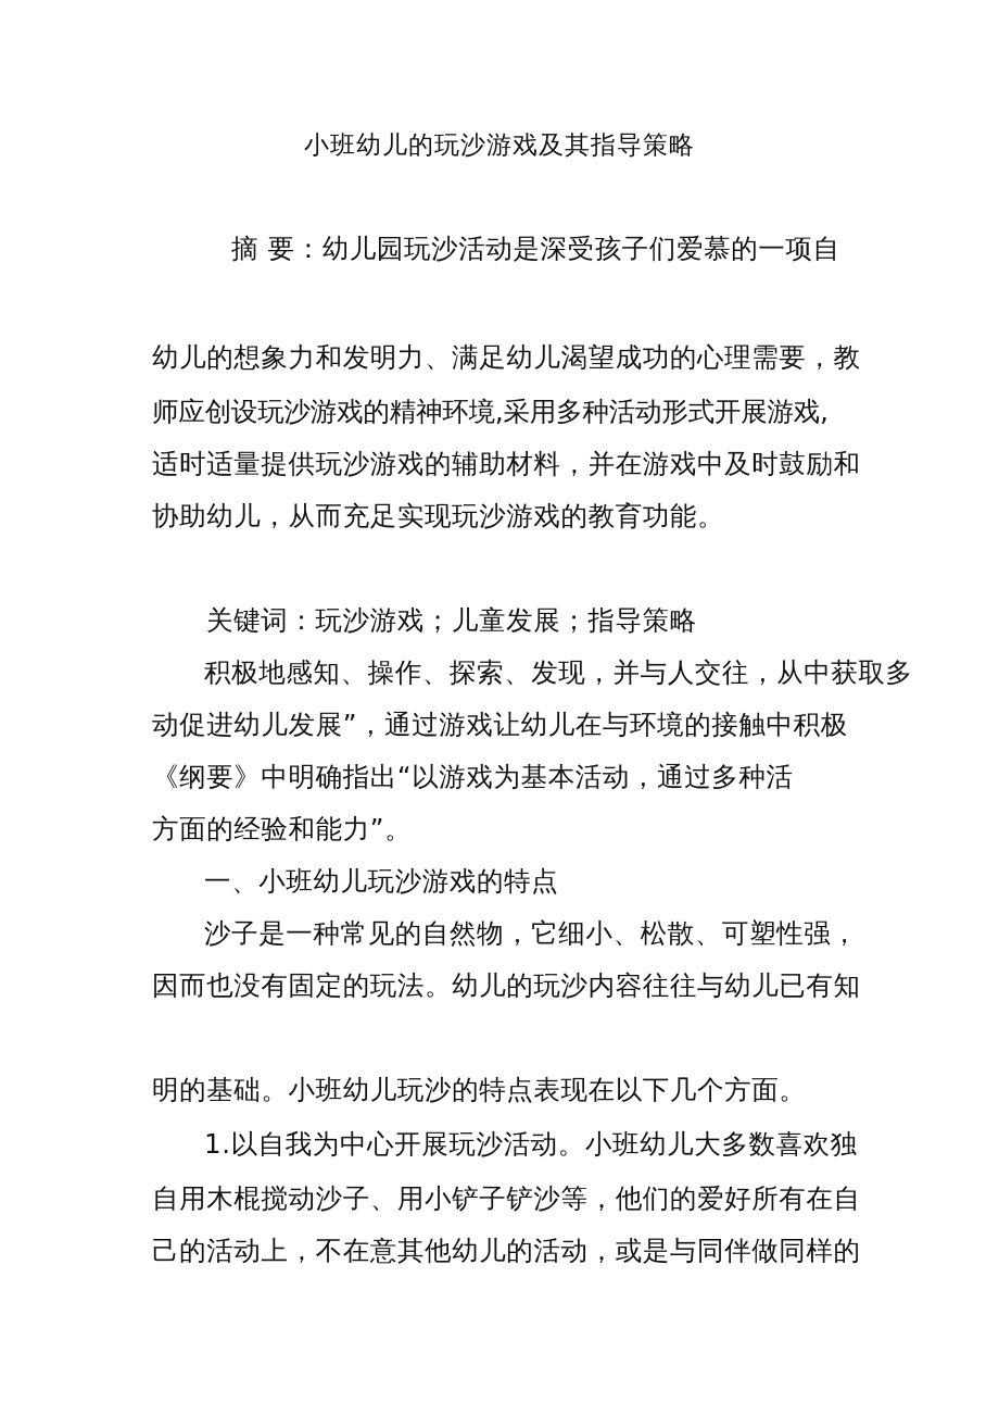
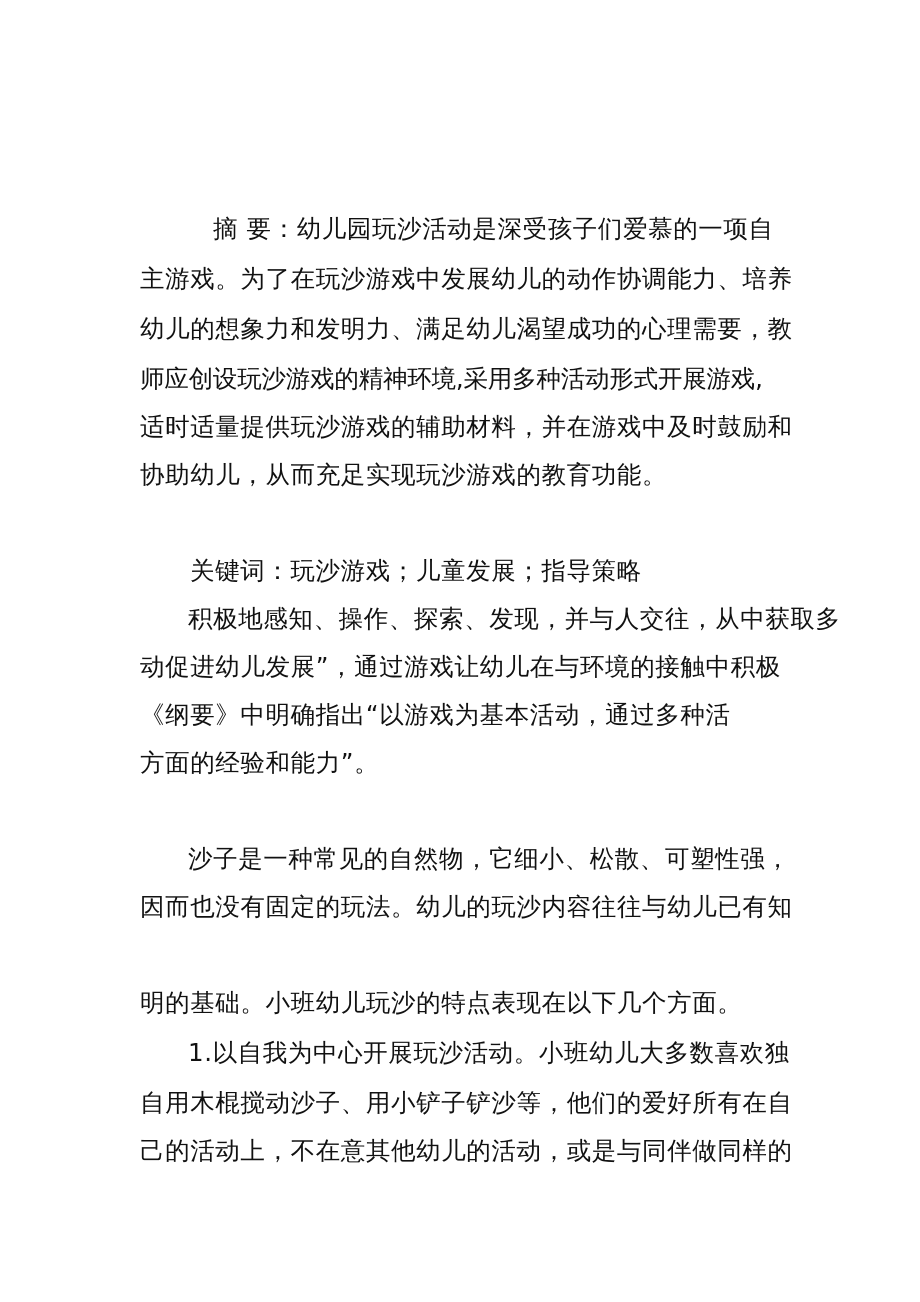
- 小班幼儿的玩沙游戏及其指导策略
  摘 要：幼儿园玩沙活动是深受孩子们爱慕的一项自
+ 主游戏。为了在玩沙游戏中发展幼儿的动作协调能力、培养
  幼儿的想象力和发明力、满足幼儿渴望成功的心理需要，教
  师应创设玩沙游戏的精神环境,采用多种活动形式开展游戏,
  适时适量提供玩沙游戏的辅助材料，并在游戏中及时鼓励和
  协助幼儿，从而充足实现玩沙游戏的教育功能。
  关键词：玩沙游戏；儿童发展；指导策略
  积极地感知、操作、探索、发现，并与人交往，从中获取多
  动促进幼儿发展”，通过游戏让幼儿在与环境的接触中积极
  《纲要》中明确指出“以游戏为基本活动，通过多种活
  方面的经验和能力”。
- 一、小班幼儿玩沙游戏的特点
  沙子是一种常见的自然物，它细小、松散、可塑性强，
  因而也没有固定的玩法。幼儿的玩沙内容往往与幼儿已有知
  明的基础。小班幼儿玩沙的特点表现在以下几个方面。
  1.以自我为中心开展玩沙活动。小班幼儿大多数喜欢独
  自用木棍搅动沙子、用小铲子铲沙等，他们的爱好所有在自
  己的活动上，不在意其他幼儿的活动，或是与同伴做同样的
